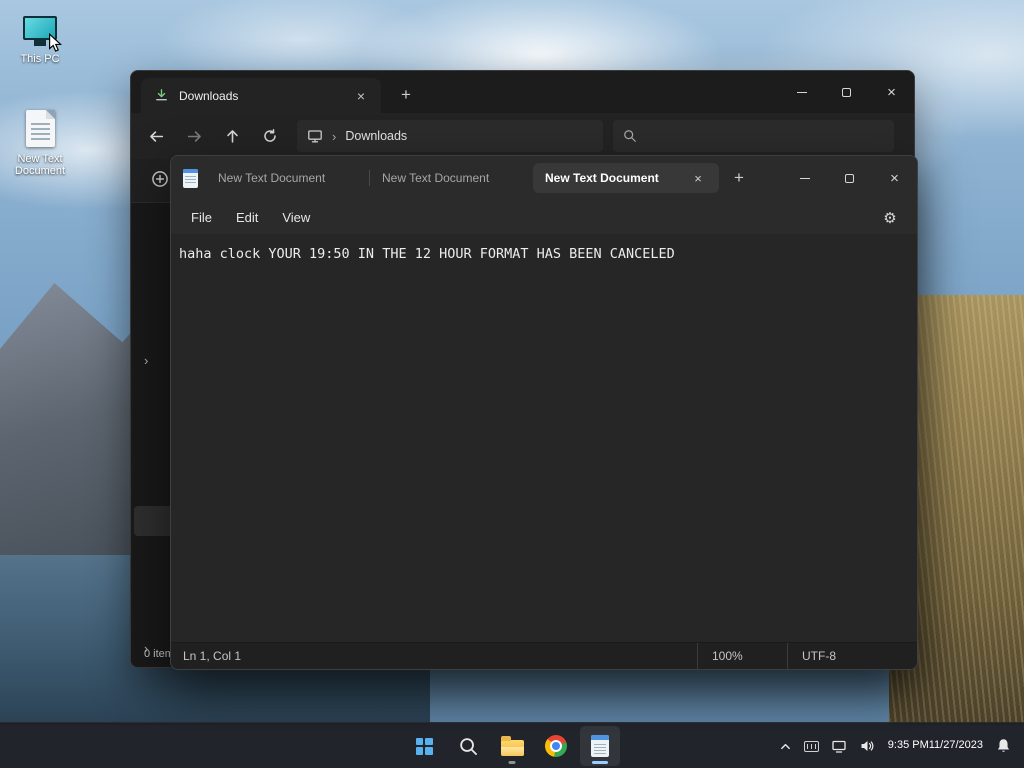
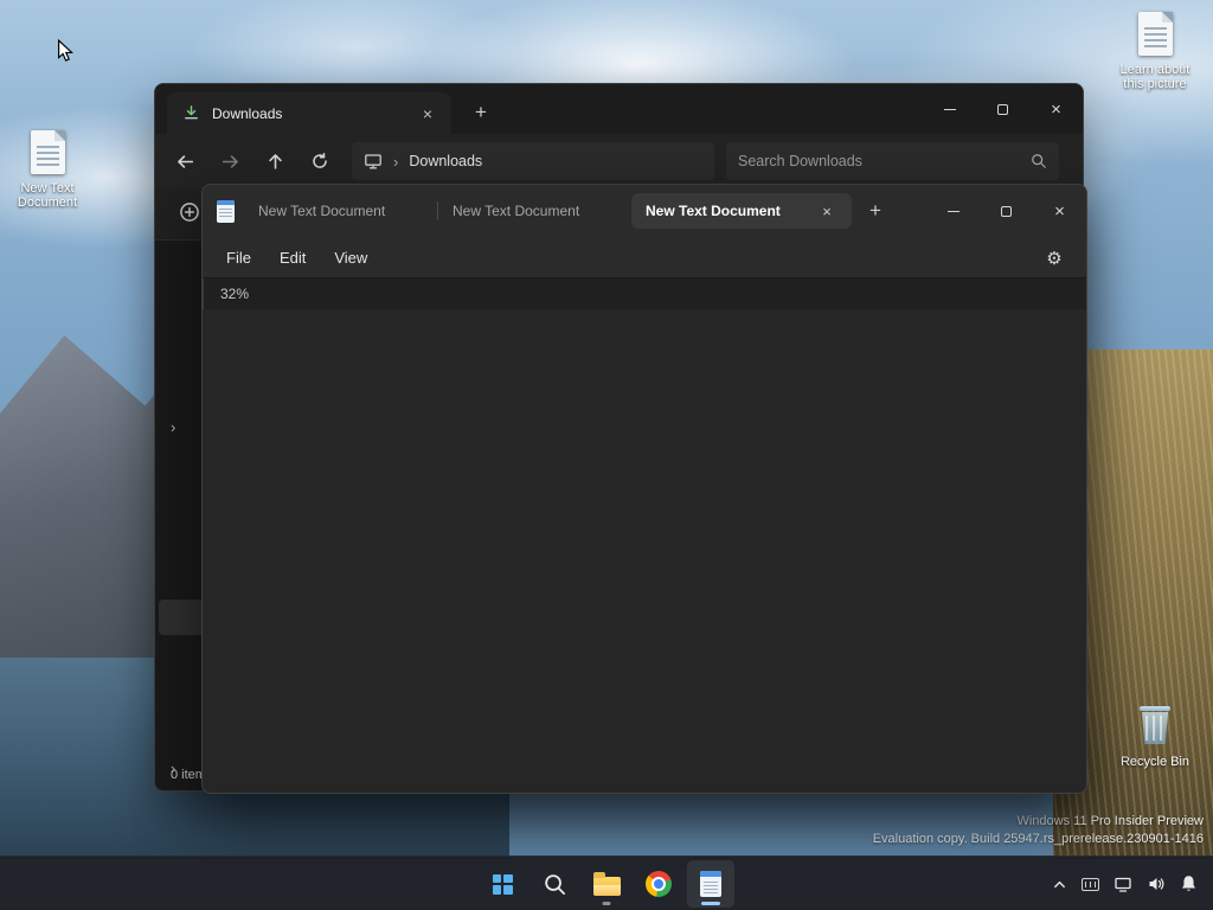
- This PC
  New Text Document
+ Learn about this picture
+ Recycle Bin
+ Windows 11 Pro Insider Preview
+ Evaluation copy. Build 25947.rs_prerelease.230901-1416
  Downloads
  ×
  +
  ×
  ›
  Downloads
+ Search Downloads
  ›
  ›
  New Text Document
  New Text Document
  New Text Document
  ×
  +
  ×
  File
  Edit
  View
  ⚙
- haha clock YOUR 19:50 IN THE 12 HOUR FORMAT HAS BEEN CANCELED
- Ln 1, Col 1
- 100%
+ 32%
- UTF-8
- 9:35 PM
- 11/27/2023
